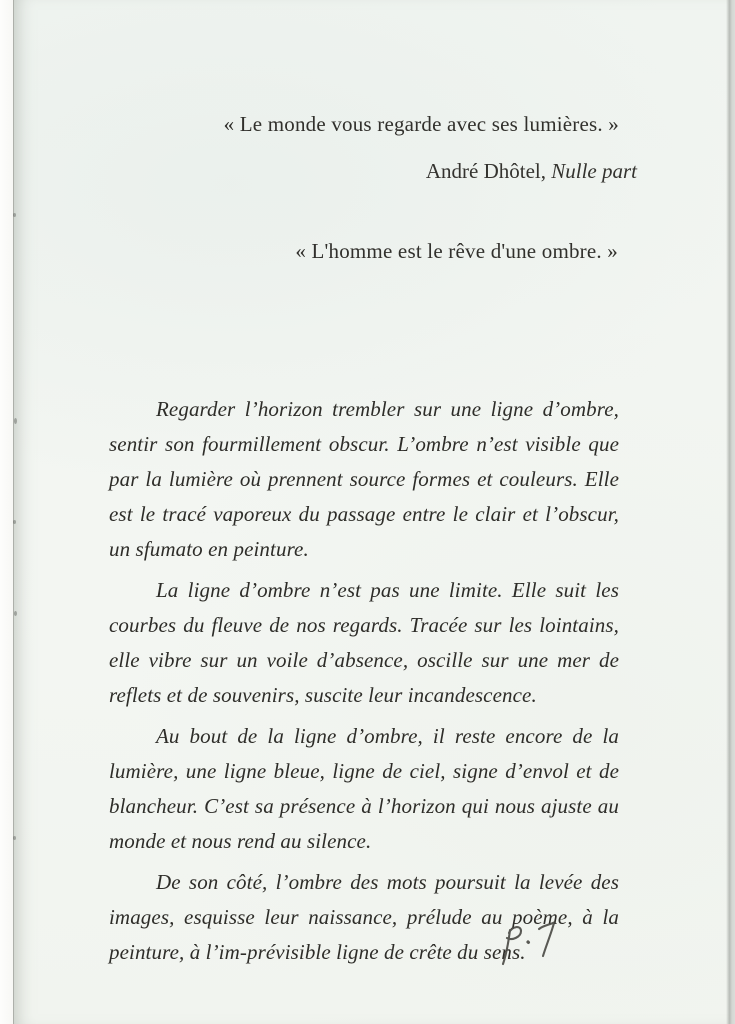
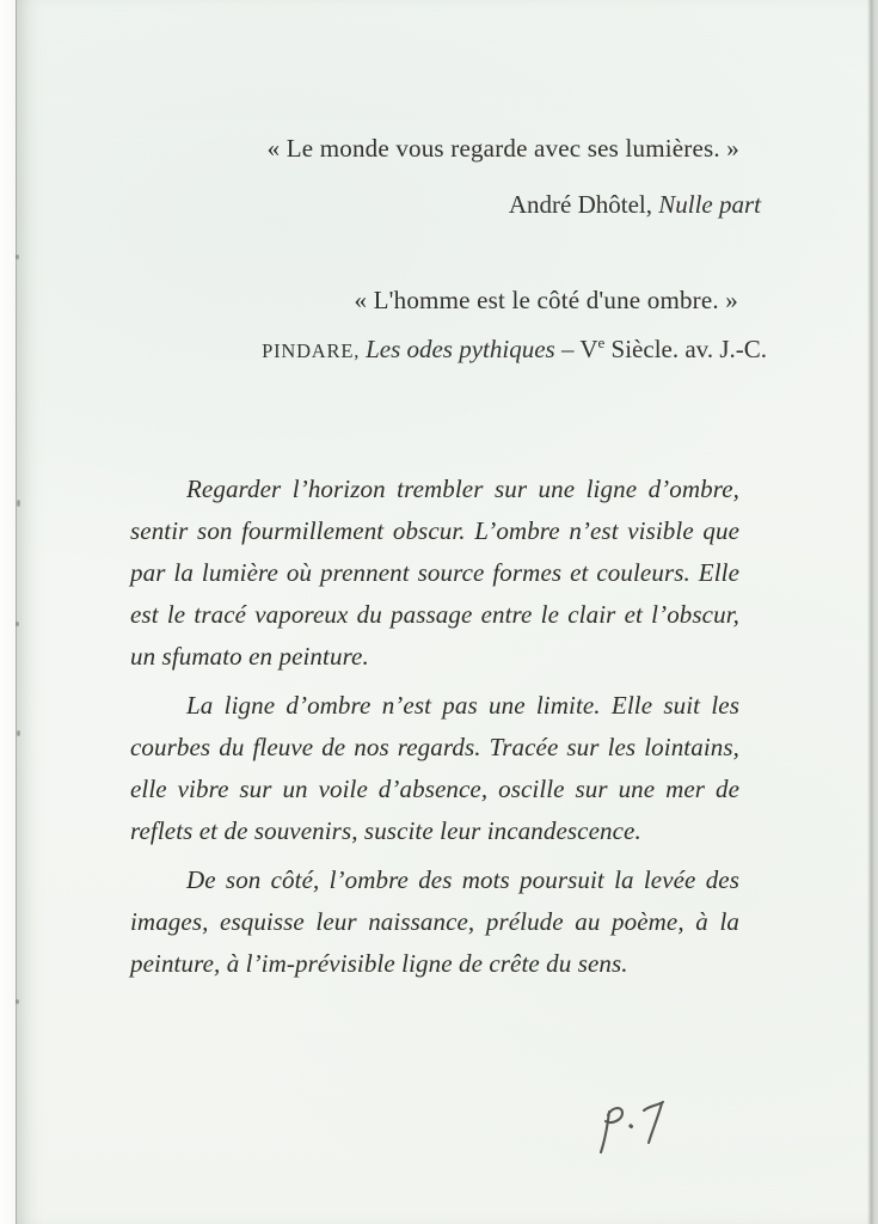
  « Le monde vous regarde avec ses lumières. »
  André Dhôtel, Nulle part
- « L'homme est le rêve d'une ombre. »
+ « L'homme est le côté d'une ombre. »
+ PINDARE, Les odes pythiques – Ve Siècle. av. J.-C.
  Regarder l’horizon trembler sur une ligne d’ombre, sentir son fourmillement obscur. L’ombre n’est visible que par la lumière où prennent source formes et couleurs. Elle est le tracé vaporeux du passage entre le clair et l’obscur, un sfumato en peinture.
  La ligne d’ombre n’est pas une limite. Elle suit les courbes du fleuve de nos regards. Tracée sur les lointains, elle vibre sur un voile d’absence, oscille sur une mer de reflets et de souvenirs, suscite leur incandescence.
- Au bout de la ligne d’ombre, il reste encore de la lumière, une ligne bleue, ligne de ciel, signe d’envol et de blancheur. C’est sa présence à l’horizon qui nous ajuste au monde et nous rend au silence.
  De son côté, l’ombre des mots poursuit la levée des images, esquisse leur naissance, prélude au poème, à la peinture, à l’im-prévisible ligne de crête du sens.
